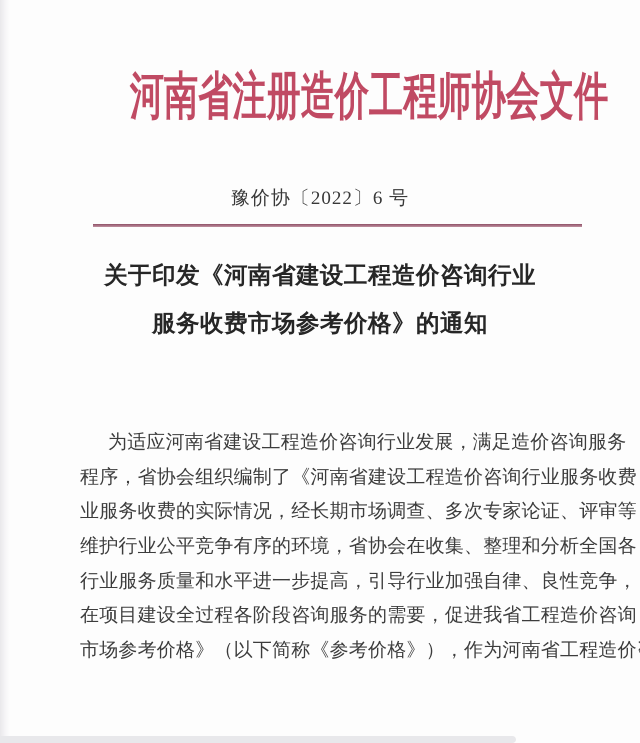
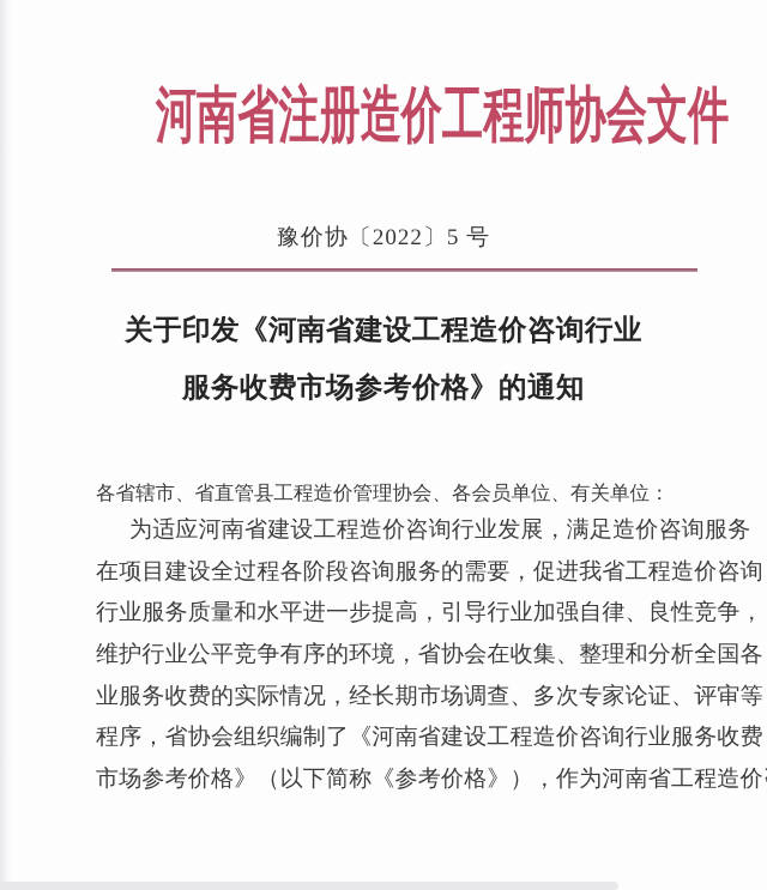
  河南省注册造价工程师协会文件
- 豫价协〔2022〕6 号
+ 豫价协〔2022〕5 号
  关于印发《河南省建设工程造价咨询行业
  服务收费市场参考价格》的通知
+ 各省辖市、省直管县工程造价管理协会、各会员单位、有关单位：
  为适应河南省建设工程造价咨询行业发展，满足造价咨询服务
- 程序，省协会组织编制了《河南省建设工程造价咨询行业服务收费
+ 在项目建设全过程各阶段咨询服务的需要，促进我省工程造价咨询
- 业服务收费的实际情况，经长期市场调查、多次专家论证、评审等
+ 行业服务质量和水平进一步提高，引导行业加强自律、良性竞争，
  维护行业公平竞争有序的环境，省协会在收集、整理和分析全国各
- 行业服务质量和水平进一步提高，引导行业加强自律、良性竞争，
+ 业服务收费的实际情况，经长期市场调查、多次专家论证、评审等
- 在项目建设全过程各阶段咨询服务的需要，促进我省工程造价咨询
+ 程序，省协会组织编制了《河南省建设工程造价咨询行业服务收费
  市场参考价格》（以下简称《参考价格》），作为河南省工程造价
